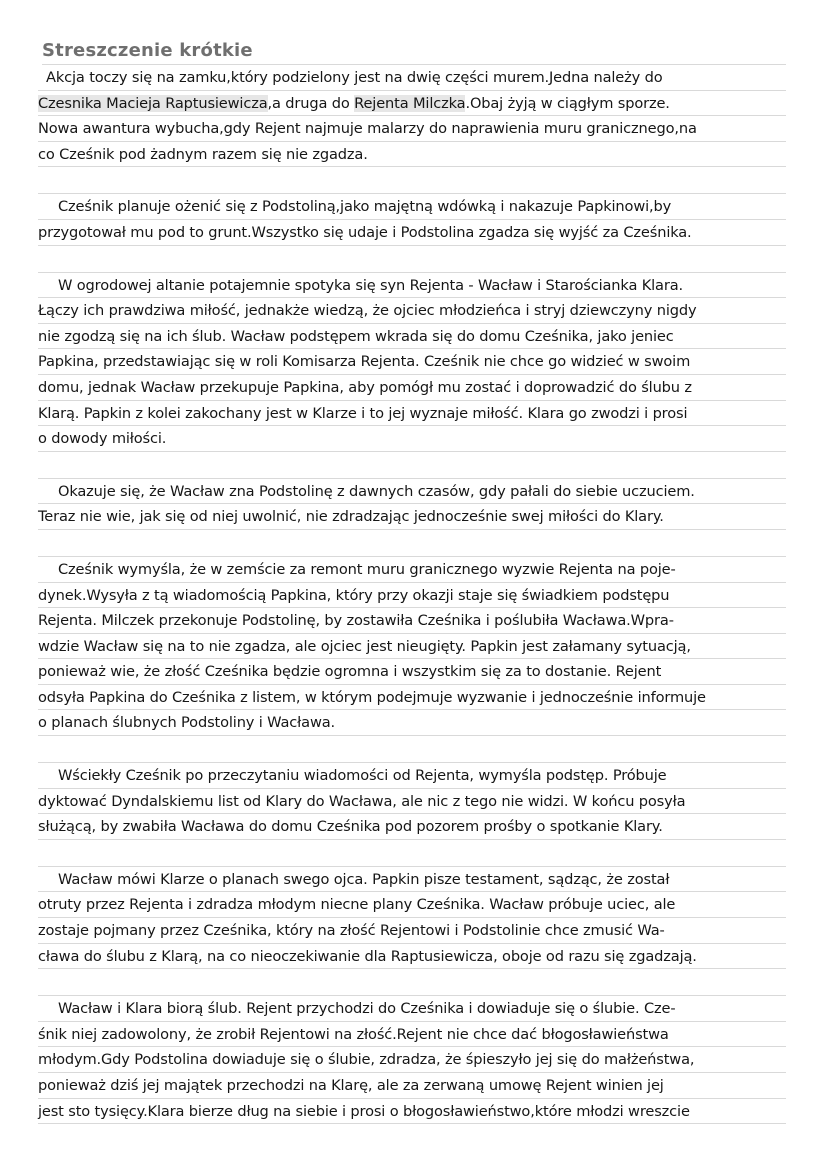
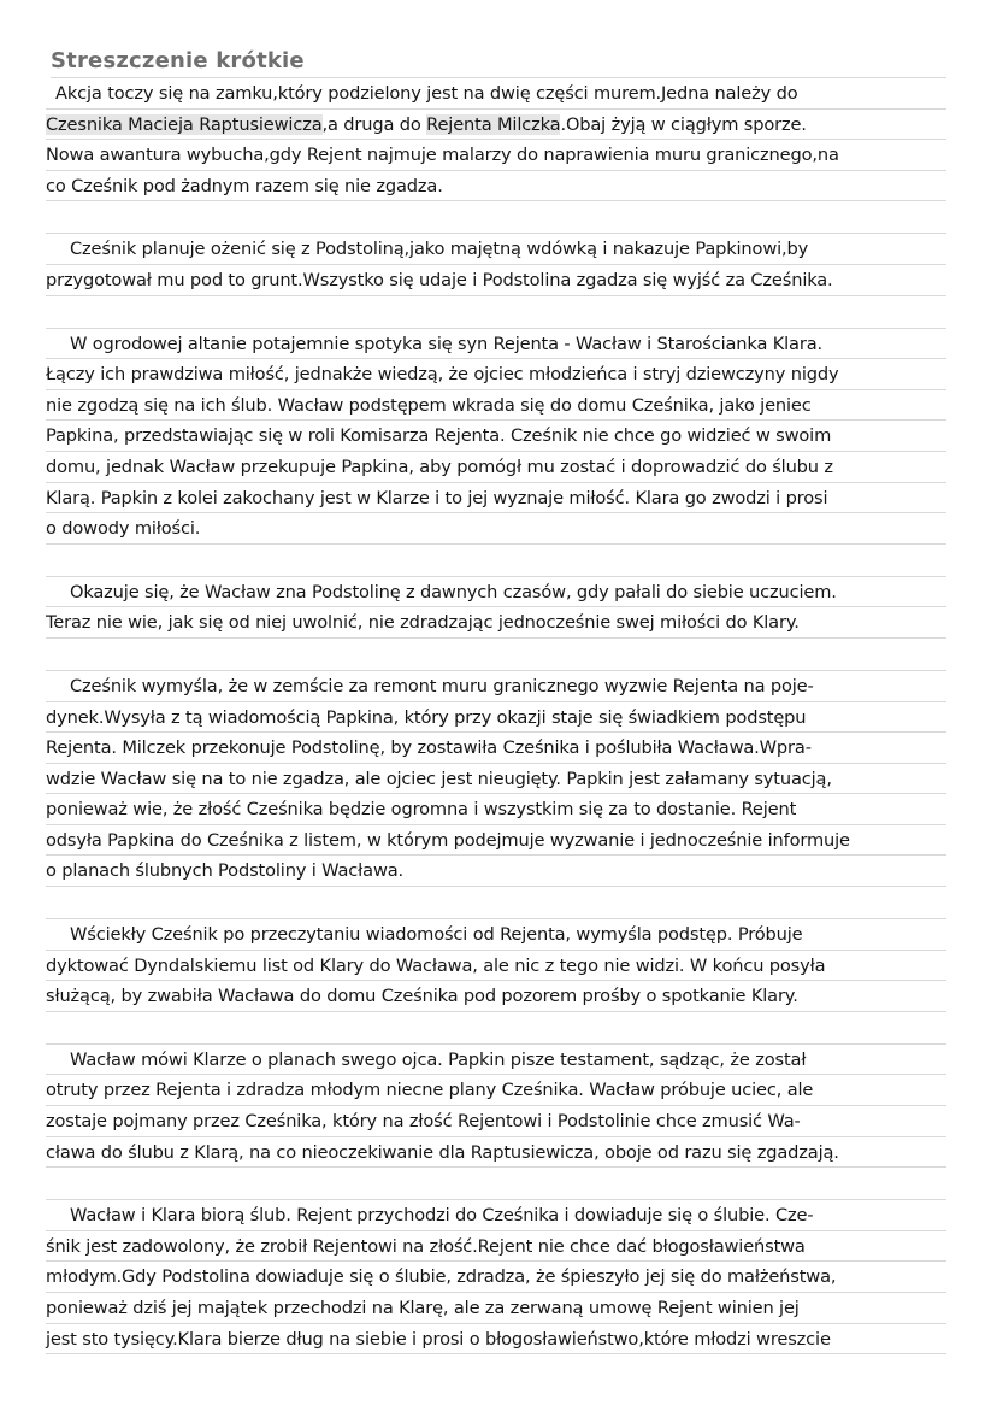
  Streszczenie krótkie
  Akcja toczy się na zamku,który podzielony jest na dwię części murem.Jedna należy do
  Czesnika Macieja Raptusiewicza,a druga do Rejenta Milczka.Obaj żyją w ciągłym sporze.
  Nowa awantura wybucha,gdy Rejent najmuje malarzy do naprawienia muru granicznego,na
  co Cześnik pod żadnym razem się nie zgadza.
  Cześnik planuje ożenić się z Podstoliną,jako majętną wdówką i nakazuje Papkinowi,by
  przygotował mu pod to grunt.Wszystko się udaje i Podstolina zgadza się wyjść za Cześnika.
  W ogrodowej altanie potajemnie spotyka się syn Rejenta - Wacław i Starościanka Klara.
  Łączy ich prawdziwa miłość, jednakże wiedzą, że ojciec młodzieńca i stryj dziewczyny nigdy
  nie zgodzą się na ich ślub. Wacław podstępem wkrada się do domu Cześnika, jako jeniec
  Papkina, przedstawiając się w roli Komisarza Rejenta. Cześnik nie chce go widzieć w swoim
  domu, jednak Wacław przekupuje Papkina, aby pomógł mu zostać i doprowadzić do ślubu z
  Klarą. Papkin z kolei zakochany jest w Klarze i to jej wyznaje miłość. Klara go zwodzi i prosi
  o dowody miłości.
  Okazuje się, że Wacław zna Podstolinę z dawnych czasów, gdy pałali do siebie uczuciem.
  Teraz nie wie, jak się od niej uwolnić, nie zdradzając jednocześnie swej miłości do Klary.
  Cześnik wymyśla, że w zemście za remont muru granicznego wyzwie Rejenta na poje-
  dynek.Wysyła z tą wiadomością Papkina, który przy okazji staje się świadkiem podstępu
  Rejenta. Milczek przekonuje Podstolinę, by zostawiła Cześnika i poślubiła Wacława.Wpra-
  wdzie Wacław się na to nie zgadza, ale ojciec jest nieugięty. Papkin jest załamany sytuacją,
  ponieważ wie, że złość Cześnika będzie ogromna i wszystkim się za to dostanie. Rejent
  odsyła Papkina do Cześnika z listem, w którym podejmuje wyzwanie i jednocześnie informuje
  o planach ślubnych Podstoliny i Wacława.
  Wściekły Cześnik po przeczytaniu wiadomości od Rejenta, wymyśla podstęp. Próbuje
  dyktować Dyndalskiemu list od Klary do Wacława, ale nic z tego nie widzi. W końcu posyła
  służącą, by zwabiła Wacława do domu Cześnika pod pozorem prośby o spotkanie Klary.
  Wacław mówi Klarze o planach swego ojca. Papkin pisze testament, sądząc, że został
  otruty przez Rejenta i zdradza młodym niecne plany Cześnika. Wacław próbuje uciec, ale
  zostaje pojmany przez Cześnika, który na złość Rejentowi i Podstolinie chce zmusić Wa-
  cława do ślubu z Klarą, na co nieoczekiwanie dla Raptusiewicza, oboje od razu się zgadzają.
  Wacław i Klara biorą ślub. Rejent przychodzi do Cześnika i dowiaduje się o ślubie. Cze-
- śnik niej zadowolony, że zrobił Rejentowi na złość.Rejent nie chce dać błogosławieństwa
+ śnik jest zadowolony, że zrobił Rejentowi na złość.Rejent nie chce dać błogosławieństwa
  młodym.Gdy Podstolina dowiaduje się o ślubie, zdradza, że śpieszyło jej się do małżeństwa,
  ponieważ dziś jej majątek przechodzi na Klarę, ale za zerwaną umowę Rejent winien jej
  jest sto tysięcy.Klara bierze dług na siebie i prosi o błogosławieństwo,które młodzi wreszcie
